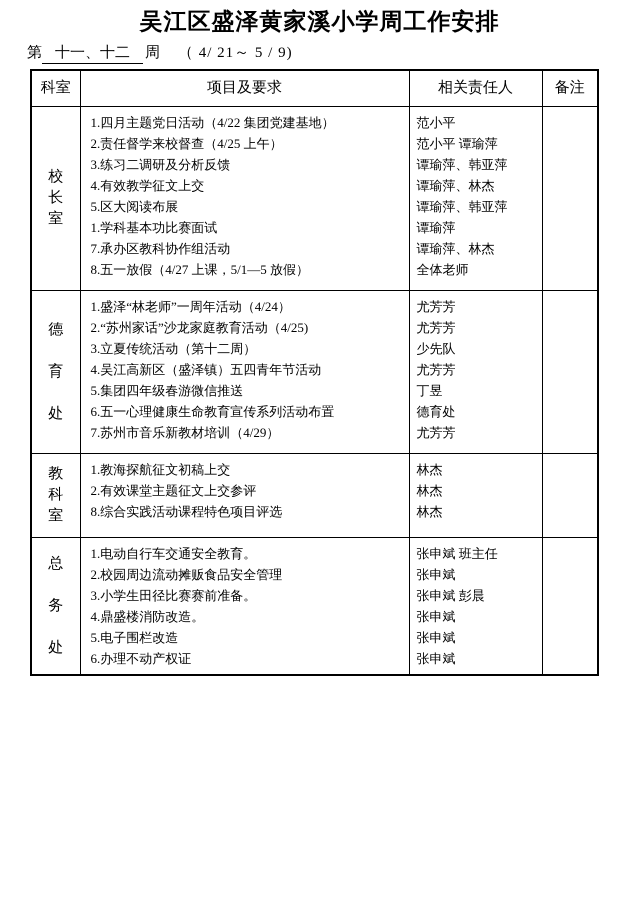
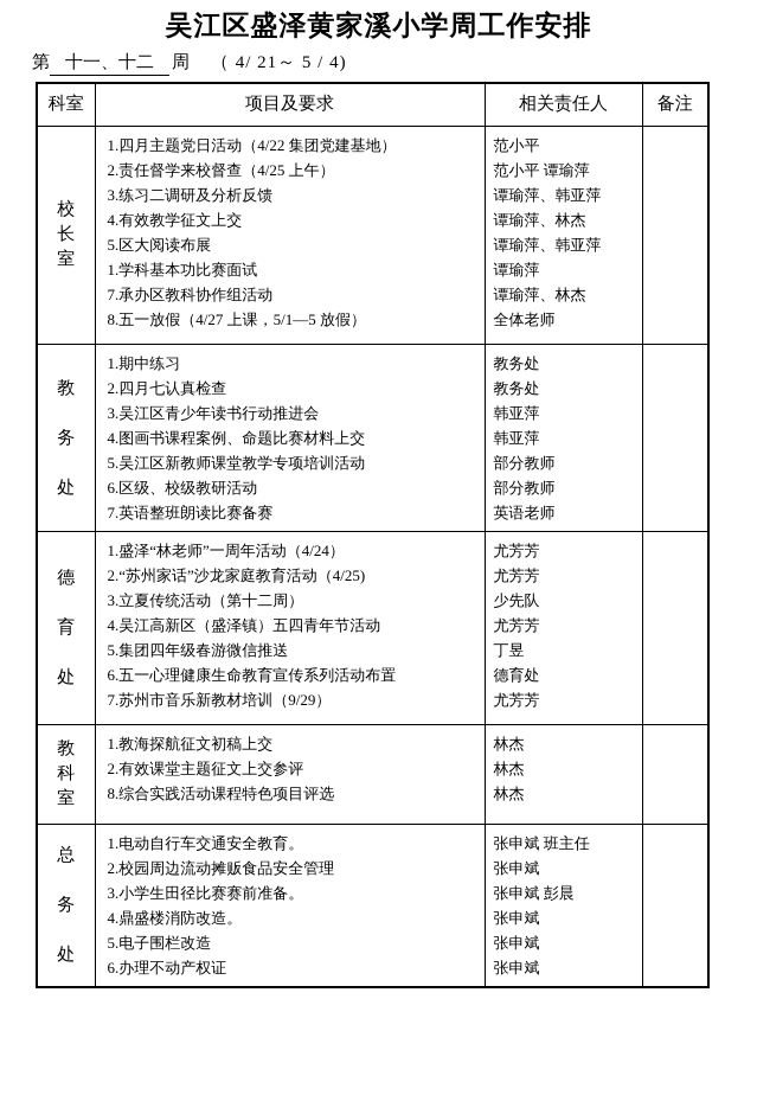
  吴江区盛泽黄家溪小学周工作安排
- 第 十一、十二 周 （ 4/ 21～ 5 / 9)
+ 第 十一、十二 周 （ 4/ 21～ 5 / 4)
  科室	项目及要求	相关责任人	备注
  校长室	1.四月主题党日活动（4/22 集团党建基地） 2.责任督学来校督查（4/25 上午） 3.练习二调研及分析反馈 4.有效教学征文上交 5.区大阅读布展 1.学科基本功比赛面试 7.承办区教科协作组活动 8.五一放假（4/27 上课，5/1—5 放假）	范小平 范小平 谭瑜萍 谭瑜萍、韩亚萍 谭瑜萍、林杰 谭瑜萍、韩亚萍 谭瑜萍 谭瑜萍、林杰 全体老师
+ 教务处	1.期中练习 2.四月七认真检查 3.吴江区青少年读书行动推进会 4.图画书课程案例、命题比赛材料上交 5.吴江区新教师课堂教学专项培训活动 6.区级、校级教研活动 7.英语整班朗读比赛备赛	教务处 教务处 韩亚萍 韩亚萍 部分教师 部分教师 英语老师
- 德育处	1.盛泽“林老师”一周年活动（4/24） 2.“苏州家话”沙龙家庭教育活动（4/25) 3.立夏传统活动（第十二周） 4.吴江高新区（盛泽镇）五四青年节活动 5.集团四年级春游微信推送 6.五一心理健康生命教育宣传系列活动布置 7.苏州市音乐新教材培训（4/29）	尤芳芳 尤芳芳 少先队 尤芳芳 丁昱 德育处 尤芳芳
+ 德育处	1.盛泽“林老师”一周年活动（4/24） 2.“苏州家话”沙龙家庭教育活动（4/25) 3.立夏传统活动（第十二周） 4.吴江高新区（盛泽镇）五四青年节活动 5.集团四年级春游微信推送 6.五一心理健康生命教育宣传系列活动布置 7.苏州市音乐新教材培训（9/29）	尤芳芳 尤芳芳 少先队 尤芳芳 丁昱 德育处 尤芳芳
  教科室	1.教海探航征文初稿上交 2.有效课堂主题征文上交参评 8.综合实践活动课程特色项目评选	林杰 林杰 林杰
  总务处	1.电动自行车交通安全教育。 2.校园周边流动摊贩食品安全管理 3.小学生田径比赛赛前准备。 4.鼎盛楼消防改造。 5.电子围栏改造 6.办理不动产权证	张申斌 班主任 张申斌 张申斌 彭晨 张申斌 张申斌 张申斌
